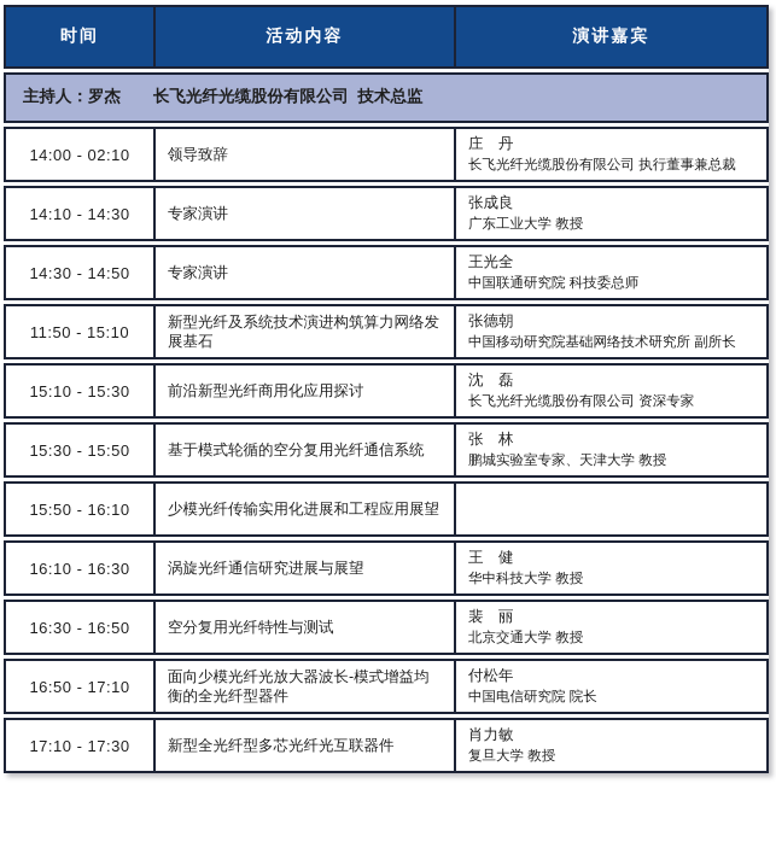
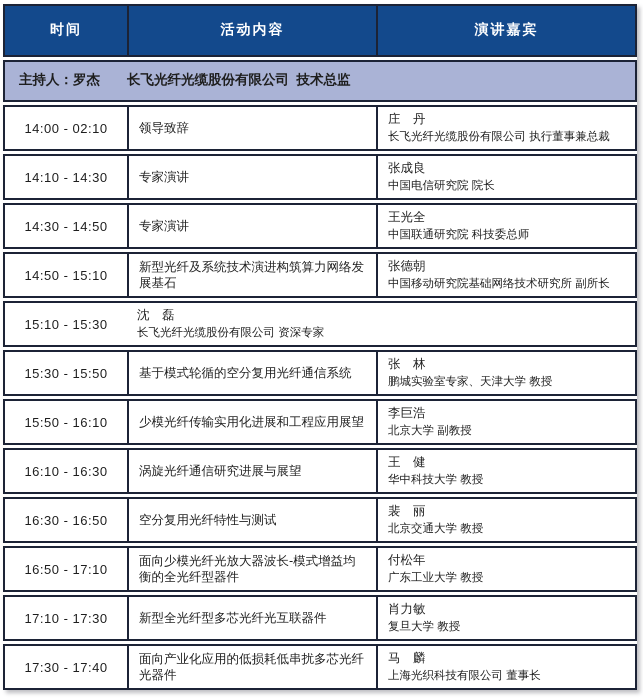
  时间
  活动内容
  演讲嘉宾
  主持人：罗杰 长飞光纤光缆股份有限公司 技术总监
  14:00 - 02:10
  领导致辞
  庄 丹
  长飞光纤光缆股份有限公司 执行董事兼总裁
  14:10 - 14:30
  专家演讲
  张成良
- 广东工业大学 教授
+ 中国电信研究院 院长
  14:30 - 14:50
  专家演讲
  王光全
  中国联通研究院 科技委总师
- 11:50 - 15:10
+ 14:50 - 15:10
  新型光纤及系统技术演进构筑算力网络发展基石
  张德朝
  中国移动研究院基础网络技术研究所 副所长
  15:10 - 15:30
- 前沿新型光纤商用化应用探讨
  沈 磊
  长飞光纤光缆股份有限公司 资深专家
  15:30 - 15:50
  基于模式轮循的空分复用光纤通信系统
  张 林
  鹏城实验室专家、天津大学 教授
  15:50 - 16:10
  少模光纤传输实用化进展和工程应用展望
+ 李巨浩
+ 北京大学 副教授
  16:10 - 16:30
  涡旋光纤通信研究进展与展望
  王 健
  华中科技大学 教授
  16:30 - 16:50
  空分复用光纤特性与测试
  裴 丽
  北京交通大学 教授
  16:50 - 17:10
  面向少模光纤光放大器波长-模式增益均衡的全光纤型器件
  付松年
- 中国电信研究院 院长
+ 广东工业大学 教授
  17:10 - 17:30
  新型全光纤型多芯光纤光互联器件
  肖力敏
  复旦大学 教授
+ 17:30 - 17:40
+ 面向产业化应用的低损耗低串扰多芯光纤光器件
+ 马 麟
+ 上海光织科技有限公司 董事长
